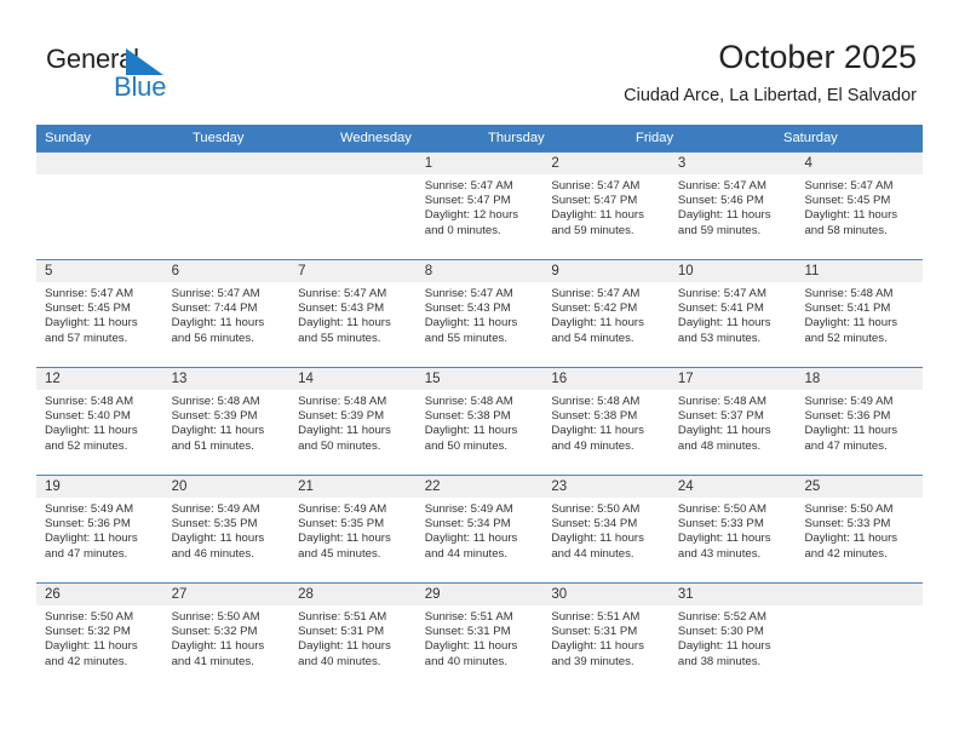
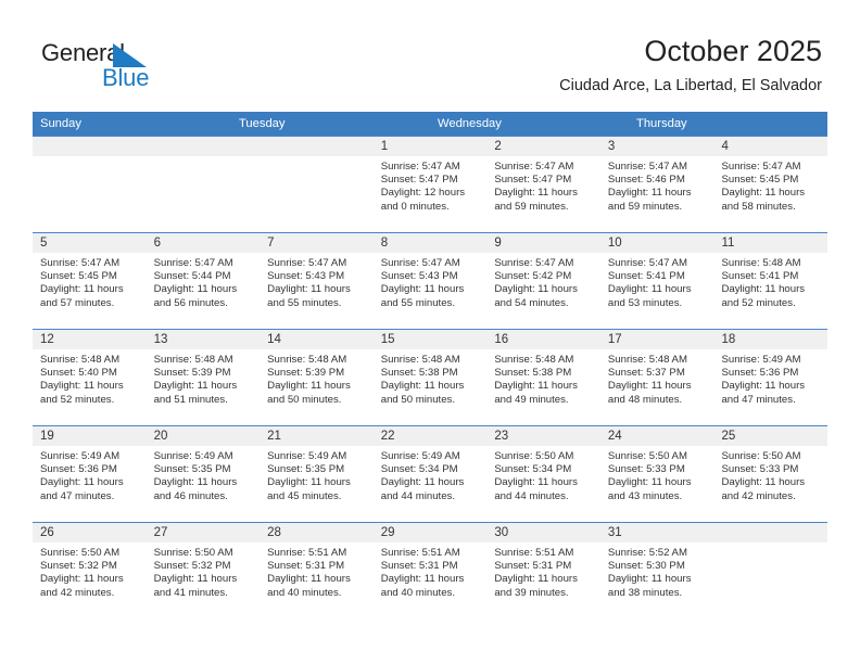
  Gener
  Blue
  October 2025
  Ciudad Arce, La Libertad, El Salvador
  Sunday
  Tuesday
  Wednesday
  Thursday
- Friday
- Saturday
  1
  Sunrise: 5:47 AM
  Sunset: 5:47 PM
  Daylight: 12 hours
  and 0 minutes.
  2
  Sunrise: 5:47 AM
  Sunset: 5:47 PM
  Daylight: 11 hours
  and 59 minutes.
  3
  Sunrise: 5:47 AM
  Sunset: 5:46 PM
  Daylight: 11 hours
  and 59 minutes.
  4
  Sunrise: 5:47 AM
  Sunset: 5:45 PM
  Daylight: 11 hours
  and 58 minutes.
  5
  Sunrise: 5:47 AM
  Sunset: 5:45 PM
  Daylight: 11 hours
  and 57 minutes.
  6
  Sunrise: 5:47 AM
- Sunset: 7:44 PM
+ Sunset: 5:44 PM
  Daylight: 11 hours
  and 56 minutes.
  7
  Sunrise: 5:47 AM
  Sunset: 5:43 PM
  Daylight: 11 hours
  and 55 minutes.
  8
  Sunrise: 5:47 AM
  Sunset: 5:43 PM
  Daylight: 11 hours
  and 55 minutes.
  9
  Sunrise: 5:47 AM
  Sunset: 5:42 PM
  Daylight: 11 hours
  and 54 minutes.
  10
  Sunrise: 5:47 AM
  Sunset: 5:41 PM
  Daylight: 11 hours
  and 53 minutes.
  11
  Sunrise: 5:48 AM
  Sunset: 5:41 PM
  Daylight: 11 hours
  and 52 minutes.
  12
  Sunrise: 5:48 AM
  Sunset: 5:40 PM
  Daylight: 11 hours
  and 52 minutes.
  13
  Sunrise: 5:48 AM
  Sunset: 5:39 PM
  Daylight: 11 hours
  and 51 minutes.
  14
  Sunrise: 5:48 AM
  Sunset: 5:39 PM
  Daylight: 11 hours
  and 50 minutes.
  15
  Sunrise: 5:48 AM
  Sunset: 5:38 PM
  Daylight: 11 hours
  and 50 minutes.
  16
  Sunrise: 5:48 AM
  Sunset: 5:38 PM
  Daylight: 11 hours
  and 49 minutes.
  17
  Sunrise: 5:48 AM
  Sunset: 5:37 PM
  Daylight: 11 hours
  and 48 minutes.
  18
  Sunrise: 5:49 AM
  Sunset: 5:36 PM
  Daylight: 11 hours
  and 47 minutes.
  19
  Sunrise: 5:49 AM
  Sunset: 5:36 PM
  Daylight: 11 hours
  and 47 minutes.
  20
  Sunrise: 5:49 AM
  Sunset: 5:35 PM
  Daylight: 11 hours
  and 46 minutes.
  21
  Sunrise: 5:49 AM
  Sunset: 5:35 PM
  Daylight: 11 hours
  and 45 minutes.
  22
  Sunrise: 5:49 AM
  Sunset: 5:34 PM
  Daylight: 11 hours
  and 44 minutes.
  23
  Sunrise: 5:50 AM
  Sunset: 5:34 PM
  Daylight: 11 hours
  and 44 minutes.
  24
  Sunrise: 5:50 AM
  Sunset: 5:33 PM
  Daylight: 11 hours
  and 43 minutes.
  25
  Sunrise: 5:50 AM
  Sunset: 5:33 PM
  Daylight: 11 hours
  and 42 minutes.
  26
  Sunrise: 5:50 AM
  Sunset: 5:32 PM
  Daylight: 11 hours
  and 42 minutes.
  27
  Sunrise: 5:50 AM
  Sunset: 5:32 PM
  Daylight: 11 hours
  and 41 minutes.
  28
  Sunrise: 5:51 AM
  Sunset: 5:31 PM
  Daylight: 11 hours
  and 40 minutes.
  29
  Sunrise: 5:51 AM
  Sunset: 5:31 PM
  Daylight: 11 hours
  and 40 minutes.
  30
  Sunrise: 5:51 AM
  Sunset: 5:31 PM
  Daylight: 11 hours
  and 39 minutes.
  31
  Sunrise: 5:52 AM
  Sunset: 5:30 PM
  Daylight: 11 hours
  and 38 minutes.
